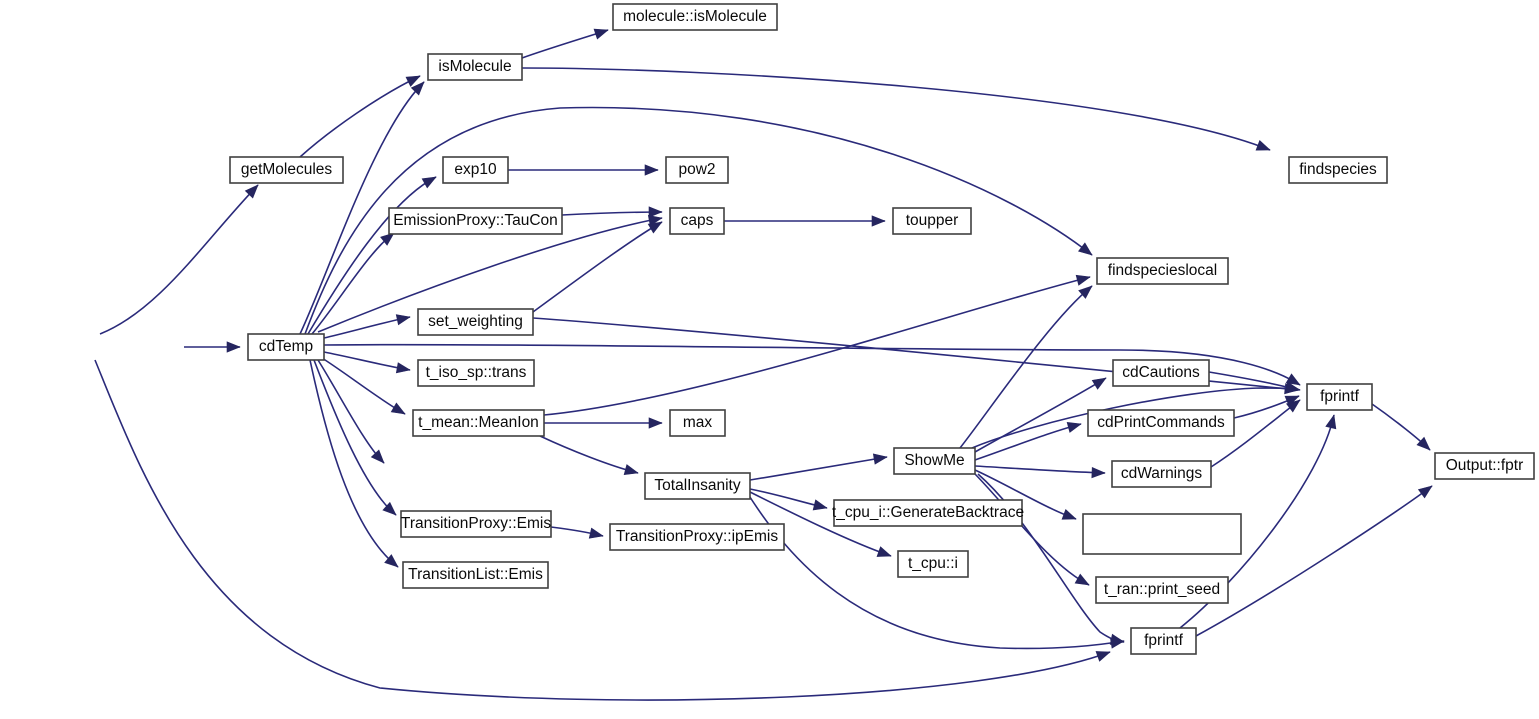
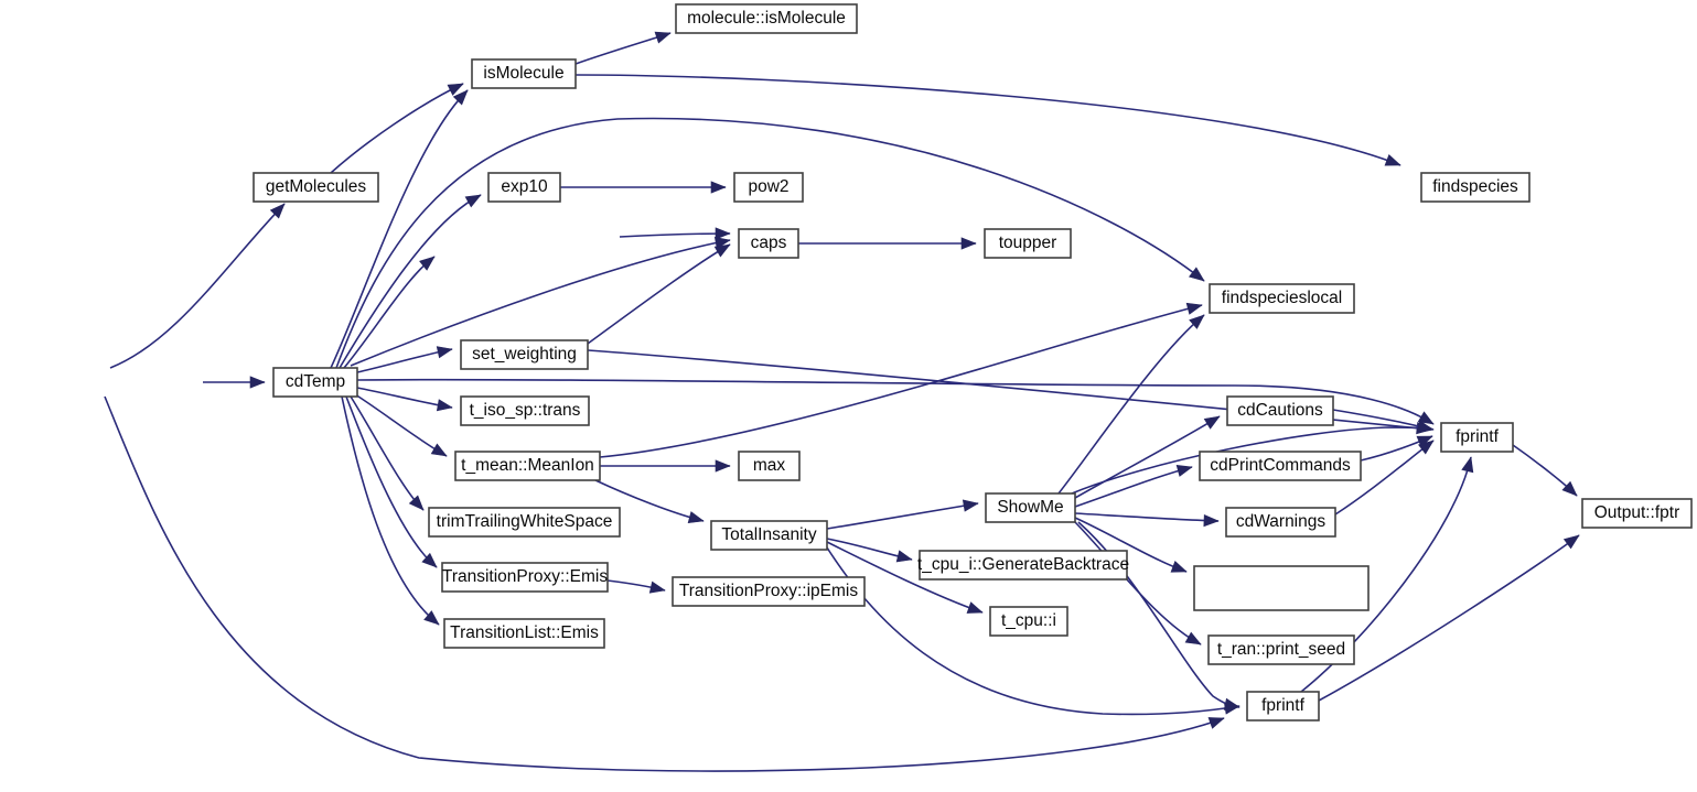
  cdTemp
  getMolecules
  isMolecule
  molecule::isMolecule
  exp10
  pow2
- EmissionProxy::TauCon
  caps
  toupper
  set_weighting
  t_iso_sp::trans
  t_mean::MeanIon
  max
+ trimTrailingWhiteSpace
  TransitionProxy::Emis
  TransitionProxy::ipEmis
  TransitionList::Emis
  TotalInsanity
  ShowMe
  t_cpu_i::GenerateBacktrace
  t_cpu::i
  findspecieslocal
  findspecies
  cdCautions
  cdPrintCommands
  cdWarnings
  t_ran::print_seed
  fprintf
  fprintf
  Output::fptr
